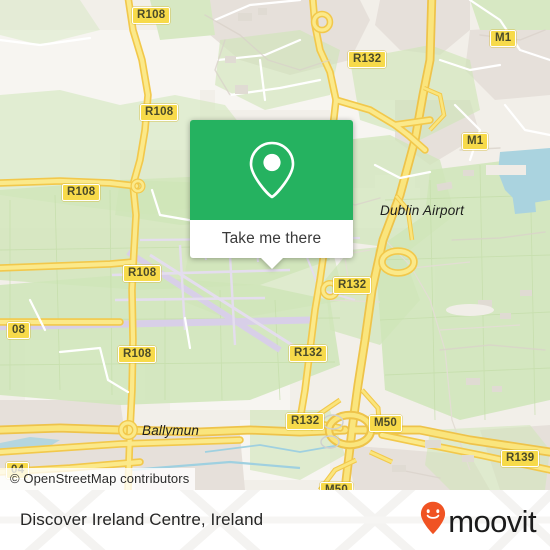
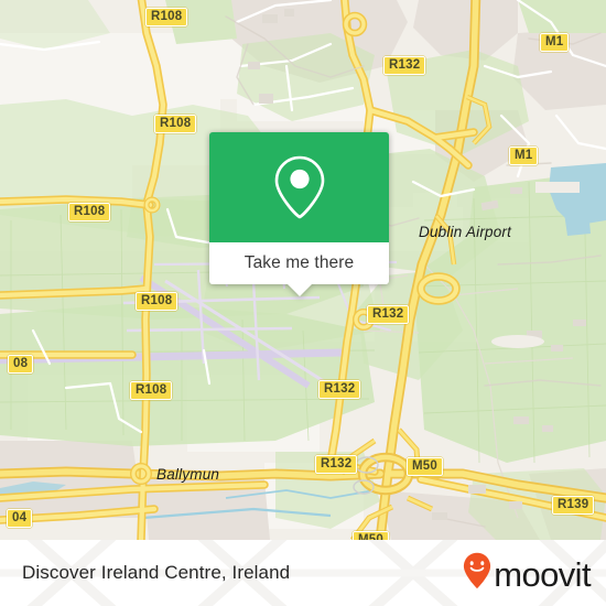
  Dublin Airport
  Ballymun
  R108
  R132
  M1
  R108
  M1
  R108
  R108
  R132
  08
  R108
  R132
  R132
  M50
  R139
  04
- © OpenStreetMap contributors
  Take me there
  Discover Ireland Centre, Ireland
  moovit
